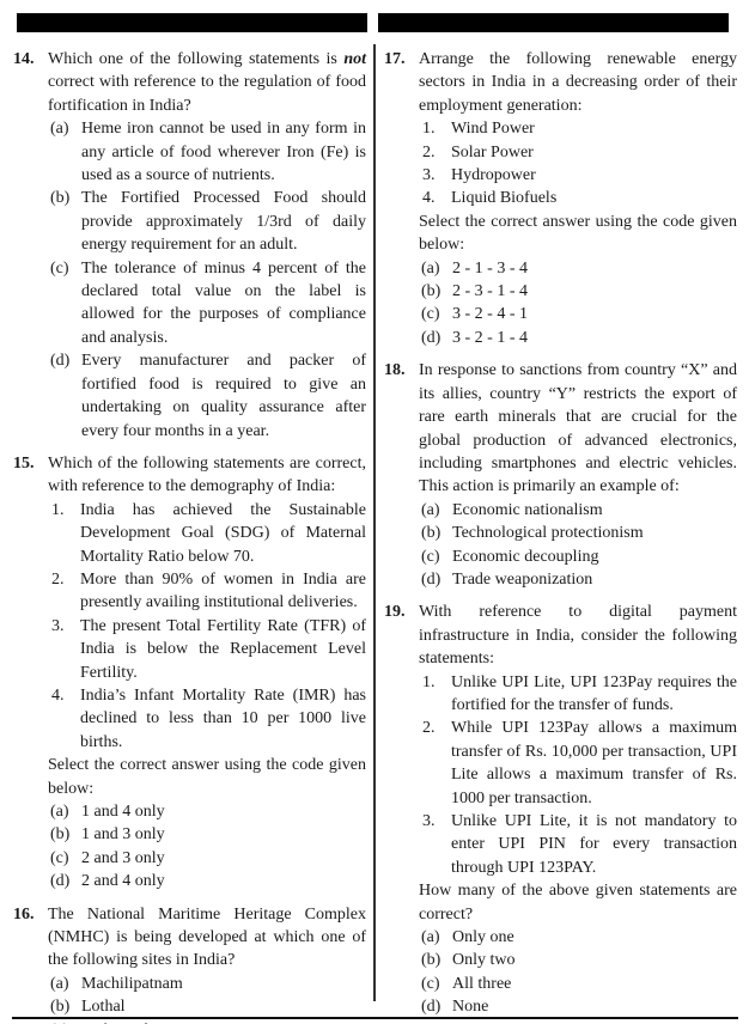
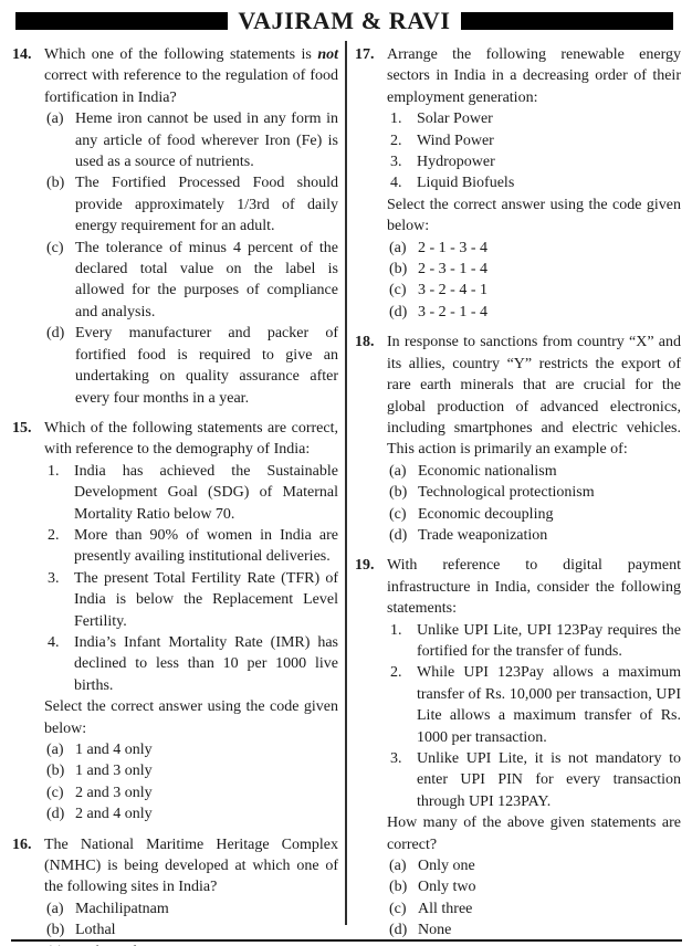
+ VAJIRAM & RAVI
  14.
  Which one of the following statements is not correct with reference to the regulation of food fortification in India?
  (a)
  Heme iron cannot be used in any form in any article of food wherever Iron (Fe) is used as a source of nutrients.
  (b)
  The Fortified Processed Food should provide approximately 1/3rd of daily energy requirement for an adult.
  (c)
  The tolerance of minus 4 percent of the declared total value on the label is allowed for the purposes of compliance and analysis.
  (d)
  Every manufacturer and packer of fortified food is required to give an undertaking on quality assurance after every four months in a year.
  15.
  Which of the following statements are correct, with reference to the demography of India:
  1.
  India has achieved the Sustainable Development Goal (SDG) of Maternal Mortality Ratio below 70.
  2.
  More than 90% of women in India are presently availing institutional deliveries.
  3.
  The present Total Fertility Rate (TFR) of India is below the Replacement Level Fertility.
  4.
  India’s Infant Mortality Rate (IMR) has declined to less than 10 per 1000 live births.
  Select the correct answer using the code given below:
  (a)
  1 and 4 only
  (b)
  1 and 3 only
  (c)
  2 and 3 only
  (d)
  2 and 4 only
  16.
  The National Maritime Heritage Complex (NMHC) is being developed at which one of the following sites in India?
  (a)
  Machilipatnam
  (b)
  Lothal
  17.
  Arrange the following renewable energy sectors in India in a decreasing order of their employment generation:
  1.
- Wind Power
+ Solar Power
  2.
- Solar Power
+ Wind Power
  3.
  Hydropower
  4.
  Liquid Biofuels
  Select the correct answer using the code given below:
  (a)
  2 - 1 - 3 - 4
  (b)
  2 - 3 - 1 - 4
  (c)
  3 - 2 - 4 - 1
  (d)
  3 - 2 - 1 - 4
  18.
  In response to sanctions from country “X” and its allies, country “Y” restricts the export of rare earth minerals that are crucial for the global production of advanced electronics, including smartphones and electric vehicles. This action is primarily an example of:
  (a)
  Economic nationalism
  (b)
  Technological protectionism
  (c)
  Economic decoupling
  (d)
  Trade weaponization
  19.
  With reference to digital payment infrastructure in India, consider the following statements:
  1.
  Unlike UPI Lite, UPI 123Pay requires the fortified for the transfer of funds.
  2.
  While UPI 123Pay allows a maximum transfer of Rs. 10,000 per transaction, UPI Lite allows a maximum transfer of Rs. 1000 per transaction.
  3.
  Unlike UPI Lite, it is not mandatory to enter UPI PIN for every transaction through UPI 123PAY.
  How many of the above given statements are correct?
  (a)
  Only one
  (b)
  Only two
  (c)
  All three
  (d)
  None
